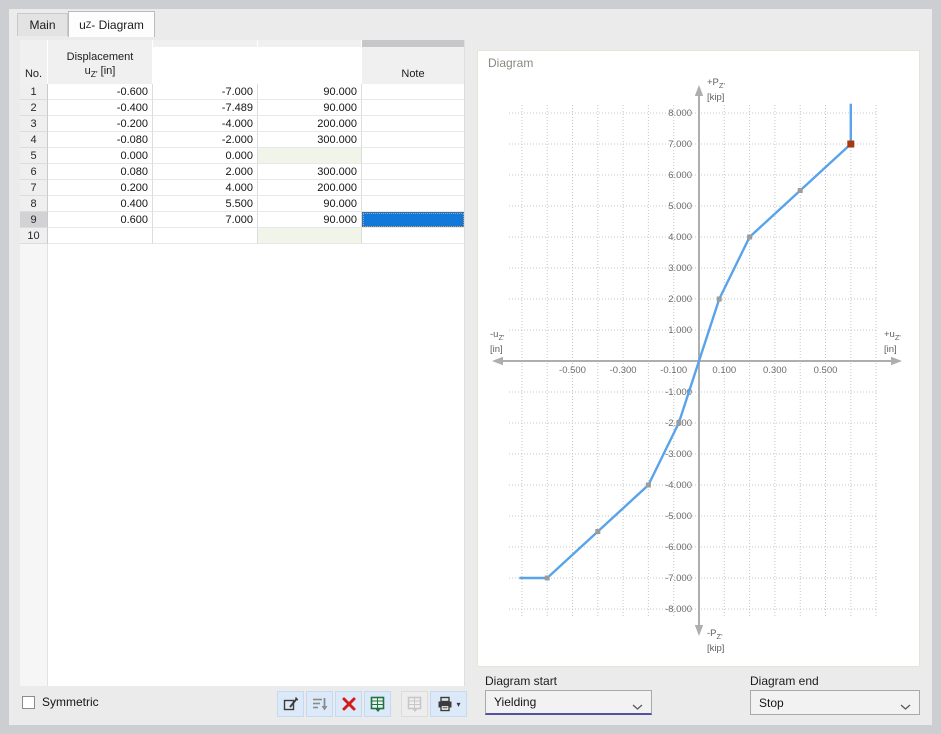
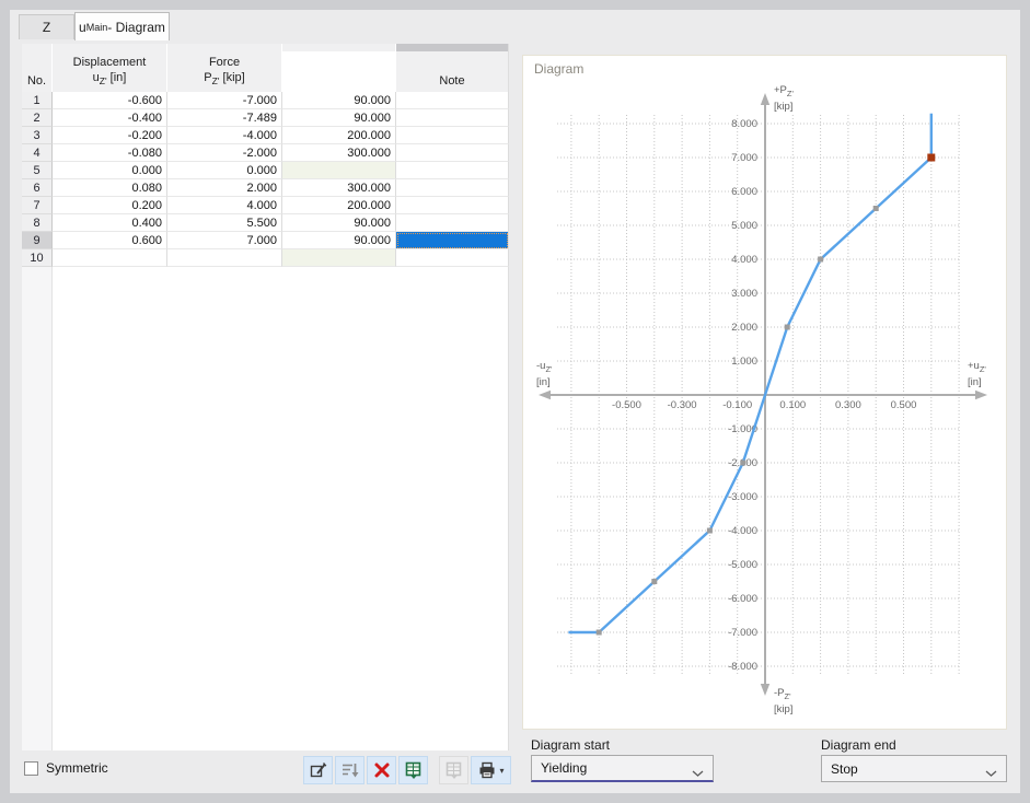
- Main
+ Z
  u
- Z
+ Main
  - Diagram
  No.
  Displacement
  uZ' [in]
+ Force
+ PZ' [kip]
  Note
  1
  -0.600
  -7.000
  90.000
  2
  -0.400
  -7.489
  90.000
  3
  -0.200
  -4.000
  200.000
  4
  -0.080
  -2.000
  300.000
  5
  0.000
  0.000
  6
  0.080
  2.000
  300.000
  7
  0.200
  4.000
  200.000
  8
  0.400
  5.500
  90.000
  9
  0.600
  7.000
  90.000
  10
  Symmetric
  ▾
  Diagram
  -8.000
  -7.000
  -6.000
  -5.000
  -4.000
  -3.000
  -2.00
  -1.00
  1.000
  2.000
  3.000
  4.000
  5.000
  6.000
  7.000
  8.000
  -0.500
  -0.300
  -0.100
  0.100
  0.300
  0.500
  +PZ'
  [kip]
  -PZ'
  [kip]
  -uZ'
  [in]
  +uZ'
  [in]
  Diagram start
  Yielding
  Diagram end
  Stop
